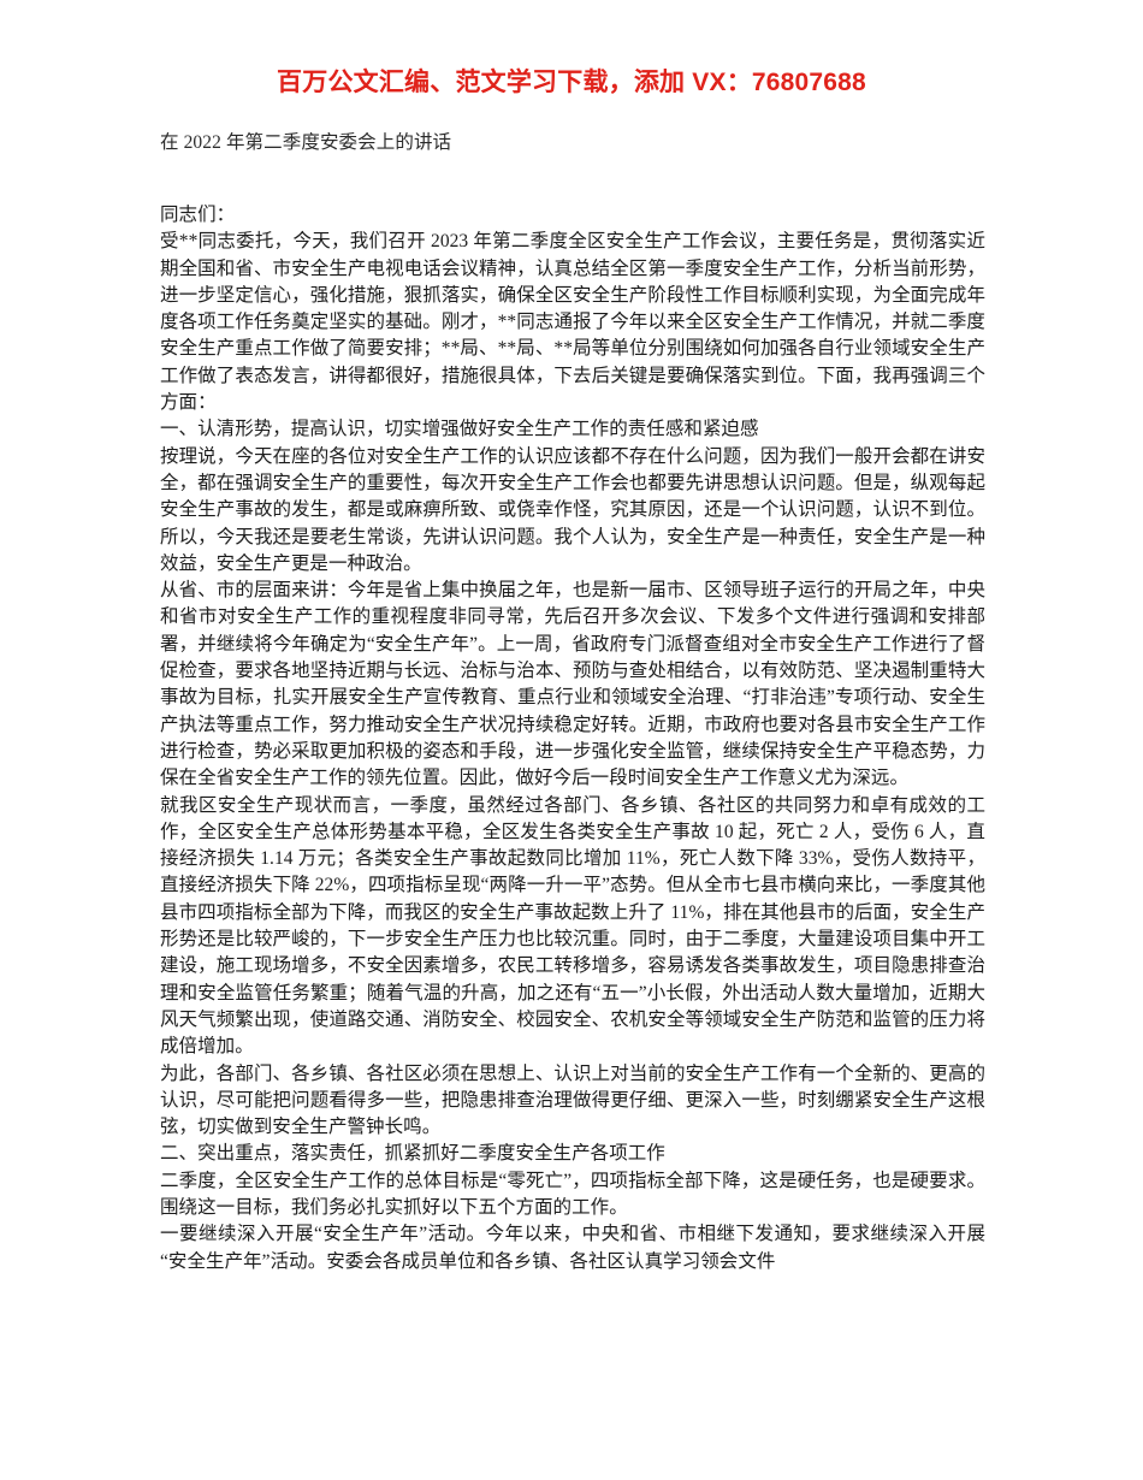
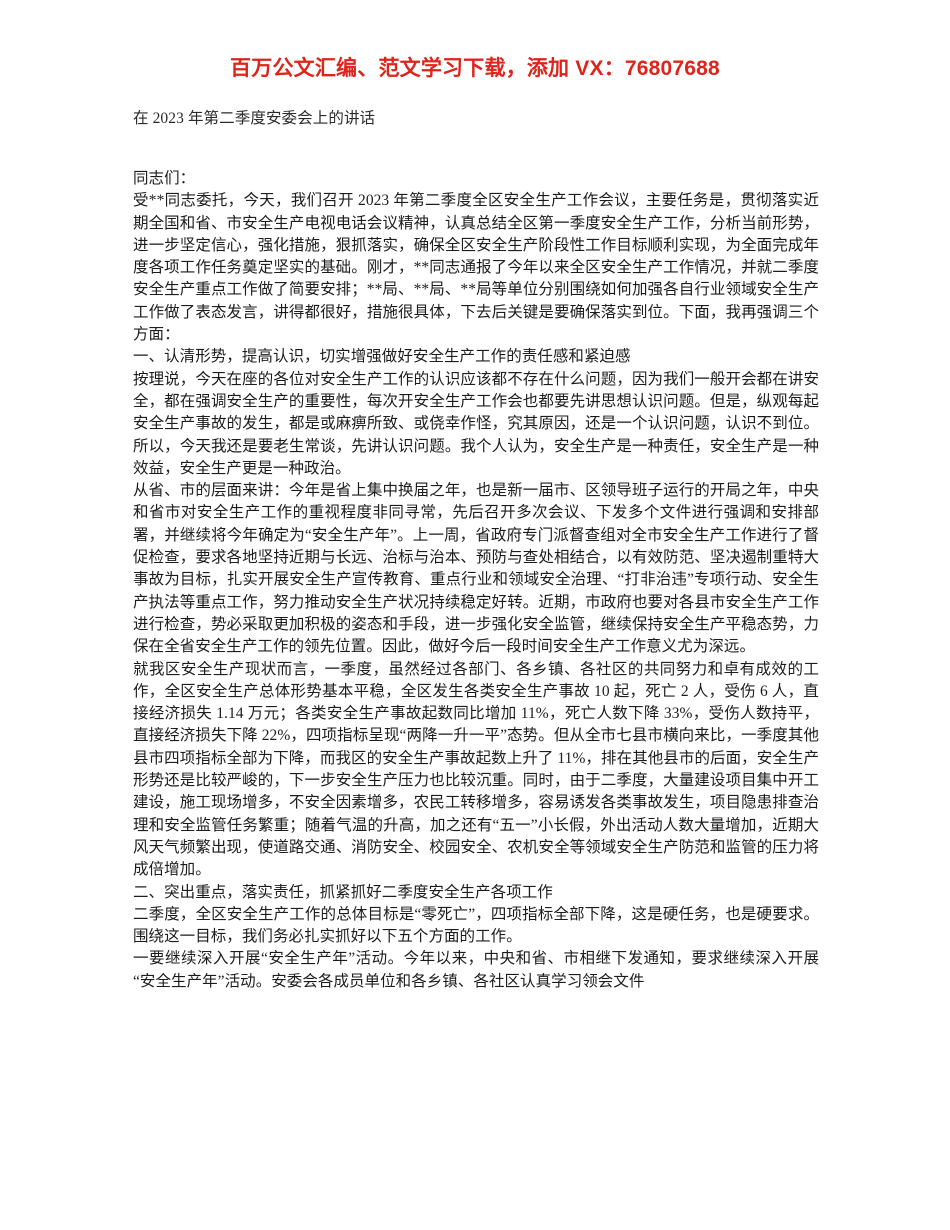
  百万公文汇编、范文学习下载，添加 VX：76807688
- 在 2022 年第二季度安委会上的讲话
+ 在 2023 年第二季度安委会上的讲话
  同志们：
  受**同志委托，今天，我们召开 2023 年第二季度全区安全生产工作会议，主要任务是，贯彻落实近期全国和省、市安全生产电视电话会议精神，认真总结全区第一季度安全生产工作，分析当前形势，进一步坚定信心，强化措施，狠抓落实，确保全区安全生产阶段性工作目标顺利实现，为全面完成年度各项工作任务奠定坚实的基础。刚才，**同志通报了今年以来全区安全生产工作情况，并就二季度安全生产重点工作做了简要安排；**局、**局、**局等单位分别围绕如何加强各自行业领域安全生产工作做了表态发言，讲得都很好，措施很具体，下去后关键是要确保落实到位。下面，我再强调三个方面：
  一、认清形势，提高认识，切实增强做好安全生产工作的责任感和紧迫感
  按理说，今天在座的各位对安全生产工作的认识应该都不存在什么问题，因为我们一般开会都在讲安全，都在强调安全生产的重要性，每次开安全生产工作会也都要先讲思想认识问题。但是，纵观每起安全生产事故的发生，都是或麻痹所致、或侥幸作怪，究其原因，还是一个认识问题，认识不到位。所以，今天我还是要老生常谈，先讲认识问题。我个人认为，安全生产是一种责任，安全生产是一种效益，安全生产更是一种政治。
  从省、市的层面来讲：今年是省上集中换届之年，也是新一届市、区领导班子运行的开局之年，中央和省市对安全生产工作的重视程度非同寻常，先后召开多次会议、下发多个文件进行强调和安排部署，并继续将今年确定为“安全生产年”。上一周，省政府专门派督查组对全市安全生产工作进行了督促检查，要求各地坚持近期与长远、治标与治本、预防与查处相结合，以有效防范、坚决遏制重特大事故为目标，扎实开展安全生产宣传教育、重点行业和领域安全治理、“打非治违”专项行动、安全生产执法等重点工作，努力推动安全生产状况持续稳定好转。近期，市政府也要对各县市安全生产工作进行检查，势必采取更加积极的姿态和手段，进一步强化安全监管，继续保持安全生产平稳态势，力保在全省安全生产工作的领先位置。因此，做好今后一段时间安全生产工作意义尤为深远。
  就我区安全生产现状而言，一季度，虽然经过各部门、各乡镇、各社区的共同努力和卓有成效的工作，全区安全生产总体形势基本平稳，全区发生各类安全生产事故 10 起，死亡 2 人，受伤 6 人，直接经济损失 1.14 万元；各类安全生产事故起数同比增加 11%，死亡人数下降 33%，受伤人数持平，直接经济损失下降 22%，四项指标呈现“两降一升一平”态势。但从全市七县市横向来比，一季度其他县市四项指标全部为下降，而我区的安全生产事故起数上升了 11%，排在其他县市的后面，安全生产形势还是比较严峻的，下一步安全生产压力也比较沉重。同时，由于二季度，大量建设项目集中开工建设，施工现场增多，不安全因素增多，农民工转移增多，容易诱发各类事故发生，项目隐患排查治理和安全监管任务繁重；随着气温的升高，加之还有“五一”小长假，外出活动人数大量增加，近期大风天气频繁出现，使道路交通、消防安全、校园安全、农机安全等领域安全生产防范和监管的压力将成倍增加。
- 为此，各部门、各乡镇、各社区必须在思想上、认识上对当前的安全生产工作有一个全新的、更高的认识，尽可能把问题看得多一些，把隐患排查治理做得更仔细、更深入一些，时刻绷紧安全生产这根弦，切实做到安全生产警钟长鸣。
  二、突出重点，落实责任，抓紧抓好二季度安全生产各项工作
  二季度，全区安全生产工作的总体目标是“零死亡”，四项指标全部下降，这是硬任务，也是硬要求。围绕这一目标，我们务必扎实抓好以下五个方面的工作。
  一要继续深入开展“安全生产年”活动。今年以来，中央和省、市相继下发通知，要求继续深入开展“安全生产年”活动。安委会各成员单位和各乡镇、各社区认真学习领会文件
